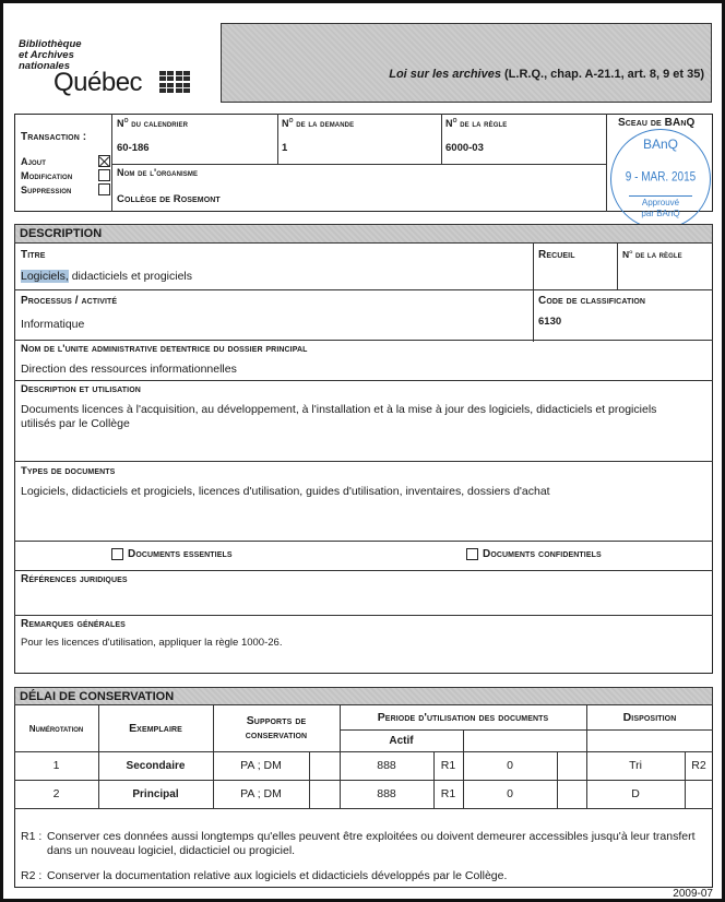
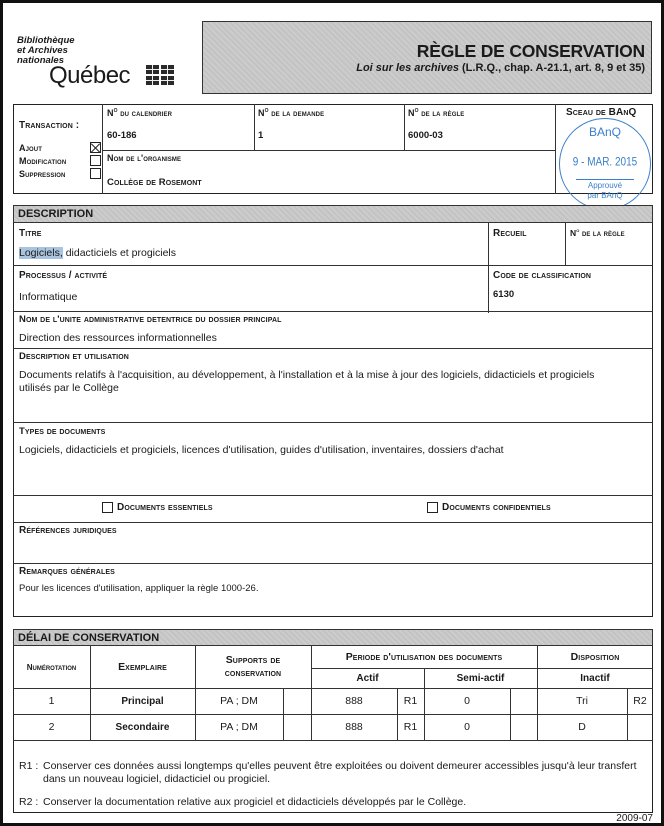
  Bibliothèque
  et Archives
  nationales
  Québec
+ RÈGLE DE CONSERVATION
  Loi sur les archives (L.R.Q., chap. A-21.1, art. 8, 9 et 35)
  Transaction :
  Ajout
  Modification
  Suppression
  N du calendrier
  60-186
  N de la demande
  1
  N de la règle
  6000-03
  Nom de l'organisme
  Collège de Rosemont
  Sceau de BAnQ
  BAnQ
  9 - MAR. 2015
  Approuvé
  par BAnQ
  DESCRIPTION
  Titre
  Logiciels, didacticiels et progiciels
  Recueil
  N de la règle
  Processus / activité
  Informatique
  Code de classification
  6130
  Nom de l'unite administrative detentrice du dossier principal
  Direction des ressources informationnelles
  Description et utilisation
- Documents licences à l'acquisition, au développement, à l'installation et à la mise à jour des logiciels, didacticiels et progiciels utilisés par le Collège
+ Documents relatifs à l'acquisition, au développement, à l'installation et à la mise à jour des logiciels, didacticiels et progiciels utilisés par le Collège
  Types de documents
  Logiciels, didacticiels et progiciels, licences d'utilisation, guides d'utilisation, inventaires, dossiers d'achat
  Documents essentiels
  Documents confidentiels
  Références juridiques
  Remarques générales
  Pour les licences d'utilisation, appliquer la règle 1000-26.
  DÉLAI DE CONSERVATION
  Numérotation
  Exemplaire
  Supports de
  conservation
  Periode d'utilisation des documents
  Disposition
  Actif
+ Semi-actif
+ Inactif
  1
- Secondaire
+ Principal
  PA ; DM
  888
  R1
  0
  Tri
  R2
  2
- Principal
+ Secondaire
  PA ; DM
  888
  R1
  0
  D
  R1 :
  Conserver ces données aussi longtemps qu'elles peuvent être exploitées ou doivent demeurer accessibles jusqu'à leur transfert dans un nouveau logiciel, didacticiel ou progiciel.
  R2 :
- Conserver la documentation relative aux logiciels et didacticiels développés par le Collège.
+ Conserver la documentation relative aux progiciel et didacticiels développés par le Collège.
  2009-07
